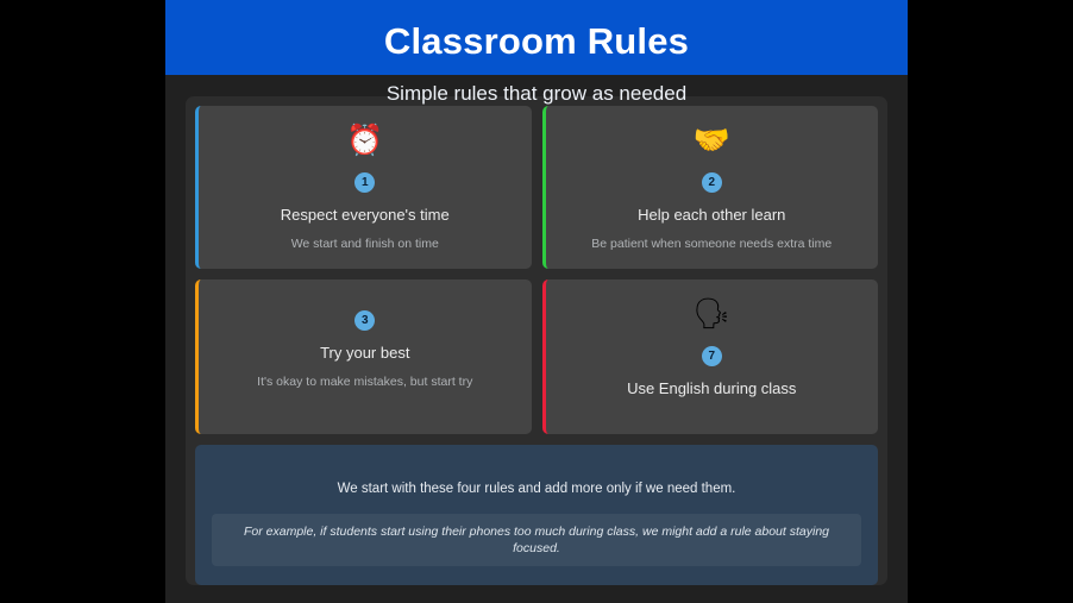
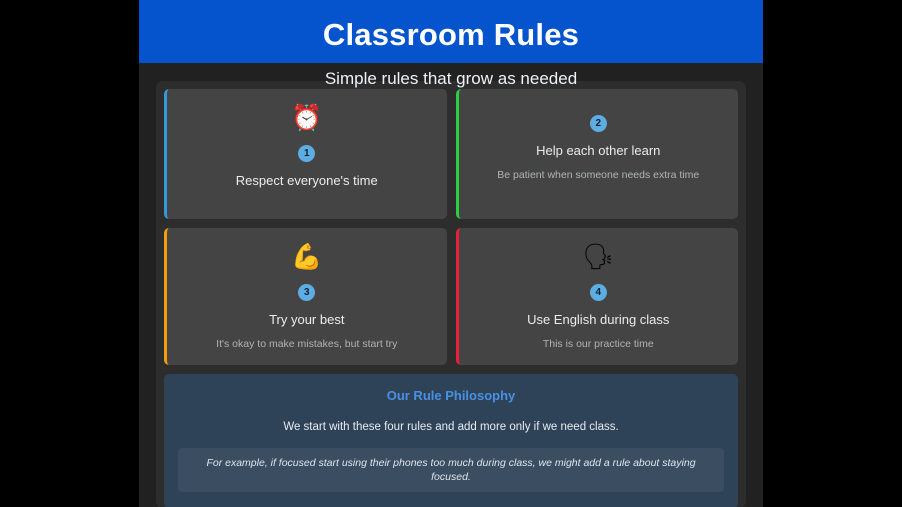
  Classroom Rules
  Simple rules that grow as needed
  ⏰
  1
  Respect everyone's time
- We start and finish on time
- 🤝
  2
  Help each other learn
  Be patient when someone needs extra time
+ 💪
  3
  Try your best
  It's okay to make mistakes, but start try
  🗣
- 7
+ 4
  Use English during class
+ This is our practice time
+ Our Rule Philosophy
- We start with these four rules and add more only if we need them.
+ We start with these four rules and add more only if we need class.
- For example, if students start using their phones too much during class, we might add a rule about staying focused.
+ For example, if focused start using their phones too much during class, we might add a rule about staying focused.
